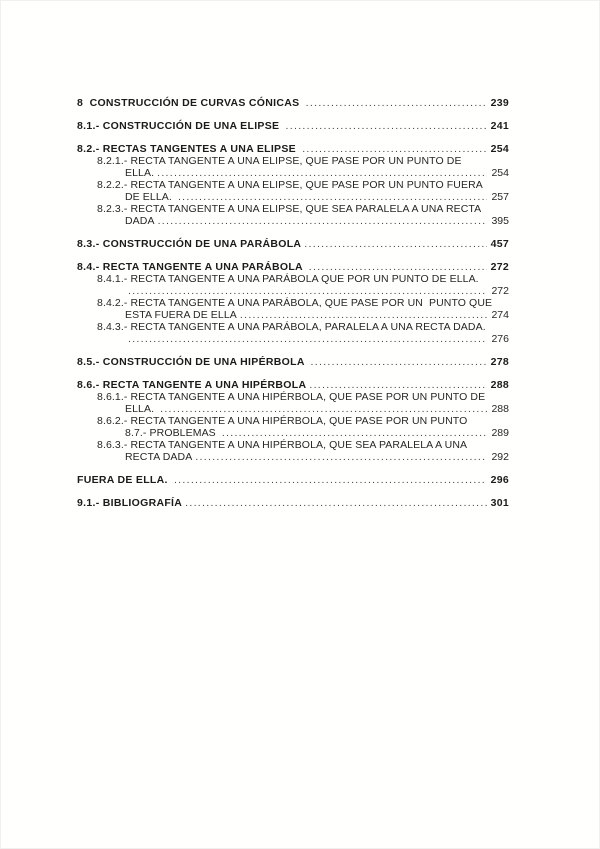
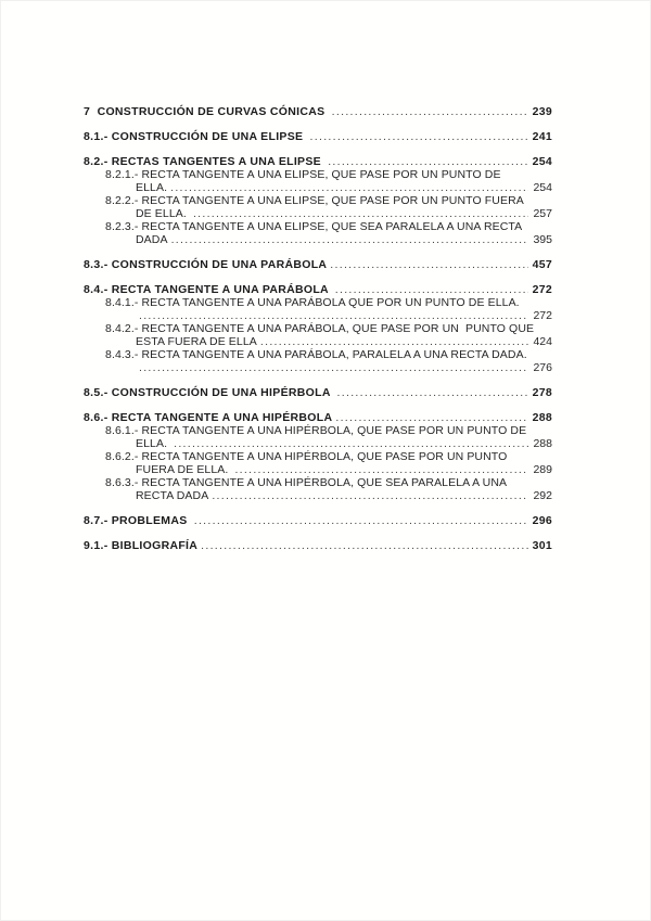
- 8 CONSTRUCCIÓN DE CURVAS CÓNICAS
+ 7 CONSTRUCCIÓN DE CURVAS CÓNICAS
  239
  8.1.- CONSTRUCCIÓN DE UNA ELIPSE
  241
  8.2.- RECTAS TANGENTES A UNA ELIPSE
  254
  8.2.1.- RECTA TANGENTE A UNA ELIPSE, QUE PASE POR UN PUNTO DE
  ELLA.
  254
  8.2.2.- RECTA TANGENTE A UNA ELIPSE, QUE PASE POR UN PUNTO FUERA
  DE ELLA.
  257
  8.2.3.- RECTA TANGENTE A UNA ELIPSE, QUE SEA PARALELA A UNA RECTA
  DADA
  395
  8.3.- CONSTRUCCIÓN DE UNA PARÁBOLA
  457
  8.4.- RECTA TANGENTE A UNA PARÁBOLA
  272
  8.4.1.- RECTA TANGENTE A UNA PARÁBOLA QUE POR UN PUNTO DE ELLA.
  272
  8.4.2.- RECTA TANGENTE A UNA PARÁBOLA, QUE PASE POR UN PUNTO QUE
  ESTA FUERA DE ELLA
- 274
+ 424
  8.4.3.- RECTA TANGENTE A UNA PARÁBOLA, PARALELA A UNA RECTA DADA.
  276
  8.5.- CONSTRUCCIÓN DE UNA HIPÉRBOLA
  278
  8.6.- RECTA TANGENTE A UNA HIPÉRBOLA
  288
  8.6.1.- RECTA TANGENTE A UNA HIPÉRBOLA, QUE PASE POR UN PUNTO DE
  ELLA.
  288
  8.6.2.- RECTA TANGENTE A UNA HIPÉRBOLA, QUE PASE POR UN PUNTO
- 8.7.- PROBLEMAS
+ FUERA DE ELLA.
  289
  8.6.3.- RECTA TANGENTE A UNA HIPÉRBOLA, QUE SEA PARALELA A UNA
  RECTA DADA
  292
- FUERA DE ELLA.
+ 8.7.- PROBLEMAS
  296
  9.1.- BIBLIOGRAFÍA
  301
